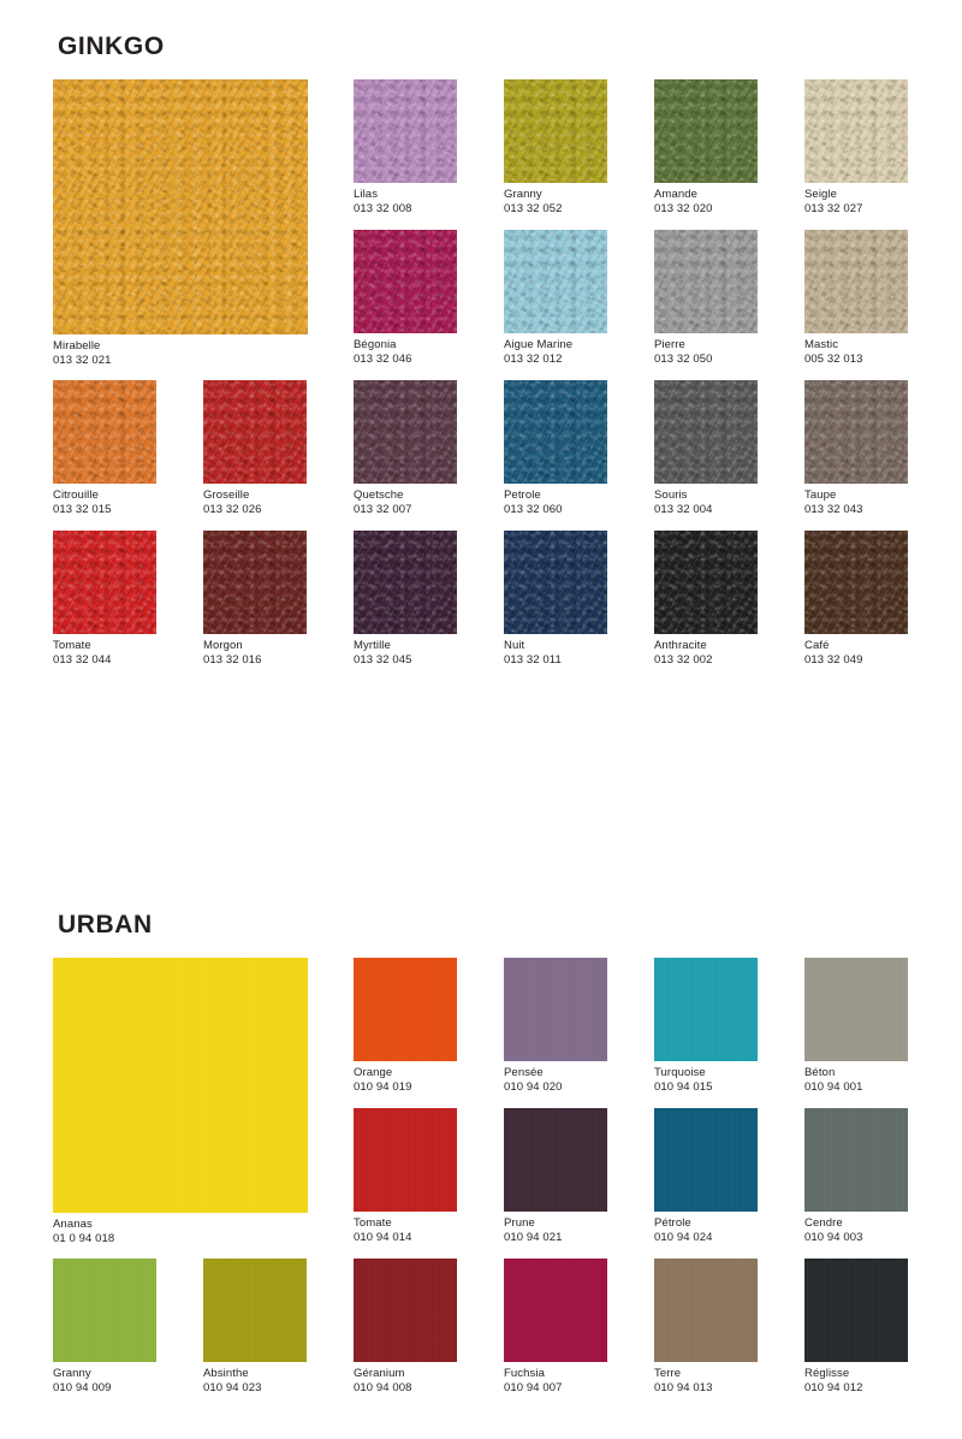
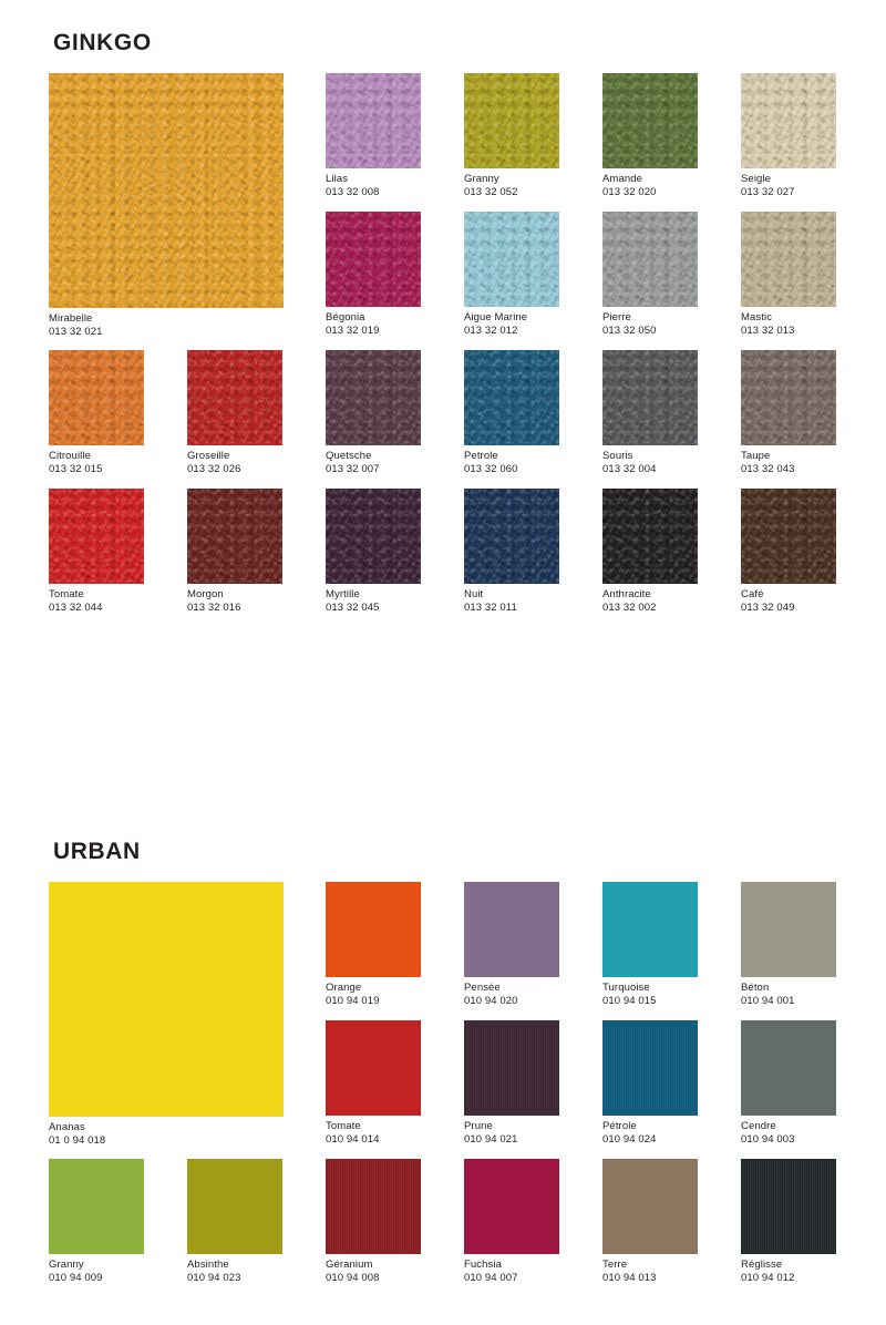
  GINKGO
  Mirabelle
  013 32 021
  Lilas
  013 32 008
  Granny
  013 32 052
  Amande
  013 32 020
  Seigle
  013 32 027
  Bégonia
- 013 32 046
+ 013 32 019
  Aigue Marine
  013 32 012
  Pierre
  013 32 050
  Mastic
- 005 32 013
+ 013 32 013
  Citrouille
  013 32 015
  Groseille
  013 32 026
  Quetsche
  013 32 007
  Petrole
  013 32 060
  Souris
  013 32 004
  Taupe
  013 32 043
  Tomate
  013 32 044
  Morgon
  013 32 016
  Myrtille
  013 32 045
  Nuit
  013 32 011
  Anthracite
  013 32 002
  Café
  013 32 049
  URBAN
  Ananas
  01 0 94 018
  Orange
  010 94 019
  Pensée
  010 94 020
  Turquoise
  010 94 015
  Béton
  010 94 001
  Tomate
  010 94 014
  Prune
  010 94 021
  Pétrole
  010 94 024
  Cendre
  010 94 003
  Granny
  010 94 009
  Absinthe
  010 94 023
  Géranium
  010 94 008
  Fuchsia
  010 94 007
  Terre
  010 94 013
  Réglisse
  010 94 012
